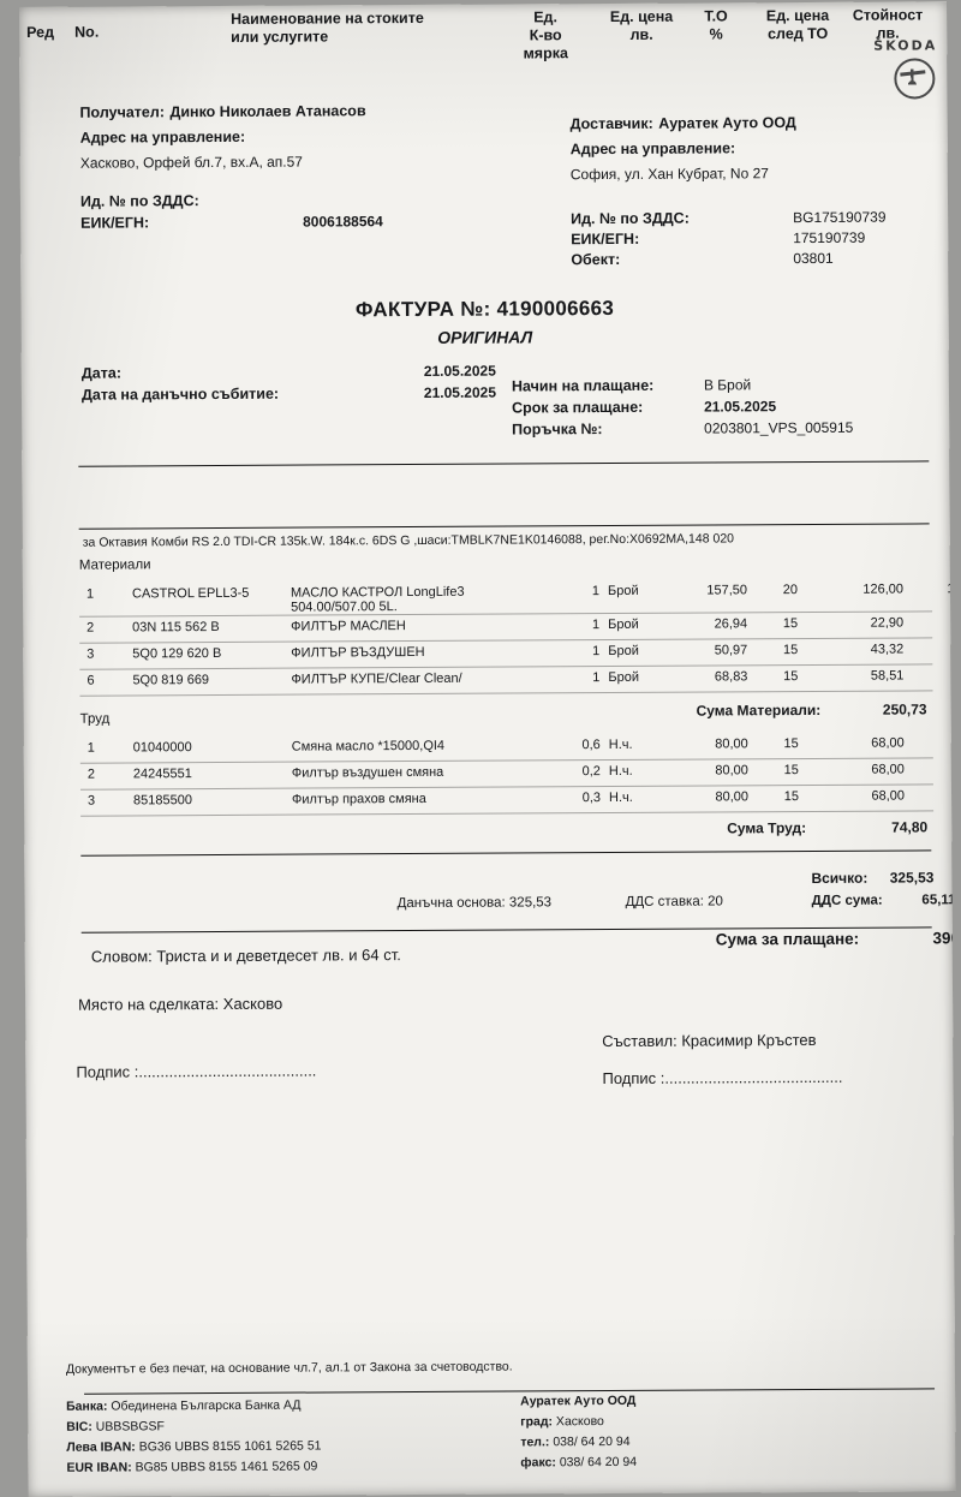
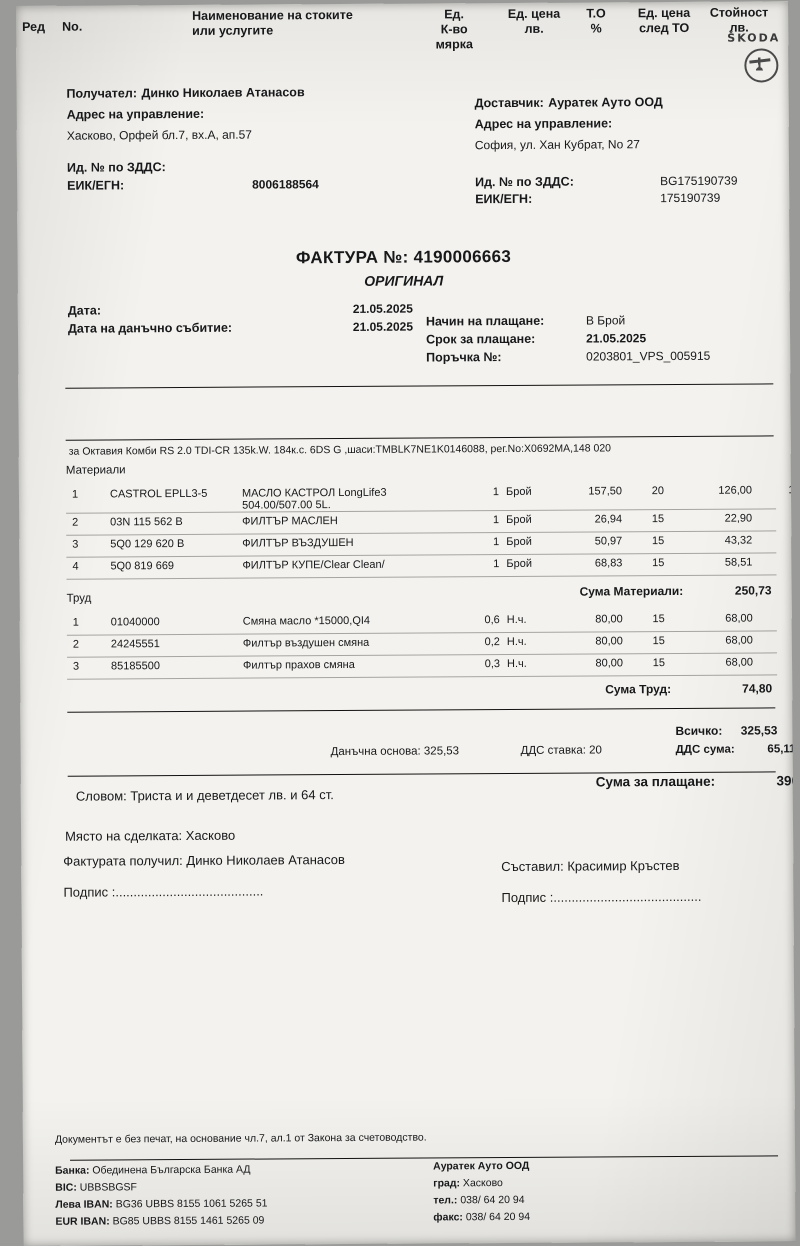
  ŠKODA
  Получател: Динко Николаев Атанасов
  Адрес на управление:
  Хасково, Орфей бл.7, вх.А, ап.57
  Ид. № по ЗДДС:
  ЕИК/ЕГН:
  8006188564
  Доставчик: Ауратек Ауто ООД
  Адрес на управление:
  София, ул. Хан Кубрат, No 27
  Ид. № по ЗДДС:
  BG175190739
  ЕИК/ЕГН:
  175190739
- Обект:
- 03801
  ФАКТУРА №: 4190006663
  ОРИГИНАЛ
  Дата:
  21.05.2025
  Дата на данъчно събитие:
  21.05.2025
  Начин на плащане:
  В Брой
  Срок за плащане:
  21.05.2025
  Поръчка №:
  0203801_VPS_005915
  Ред
  No.
  Наименование на стоките
  или услугите
  Ед.
  К-во мярка
  Ед. цена
  лв.
  Т.О
  %
  Ед. цена
  след ТО
  Стойност
  лв.
  за Октавия Комби RS 2.0 TDI-CR 135k.W. 184к.с. 6DS G ,шаси:TMBLK7NE1K0146088, рег.No:X0692MA,148 020
  Материали
  Труд
  1
  CASTROL EPLL3-5
  МАСЛО КАСТРОЛ LongLife3
  504.00/507.00 5L.
  1
  Брой
  157,50
  20
  126,00
  2
  03N 115 562 B
  ФИЛТЪР МАСЛЕН
  1
  Брой
  26,94
  15
  22,90
  3
  5Q0 129 620 B
  ФИЛТЪР ВЪЗДУШЕН
  1
  Брой
  50,97
  15
  43,32
- 6
+ 4
  5Q0 819 669
  ФИЛТЪР КУПЕ/Clear Clean/
  1
  Брой
  68,83
  15
  58,51
  1
  01040000
  Смяна масло *15000,QI4
  0,6
  Н.ч.
  80,00
  15
  68,00
  2
  24245551
  Филтър въздушен смяна
  0,2
  Н.ч.
  80,00
  15
  68,00
  3
  85185500
  Филтър прахов смяна
  0,3
  Н.ч.
  80,00
  15
  68,00
  Сума Материали:
  250,73
  Сума Труд:
  74,80
  Всичко:
  325,53
  Данъчна основа: 325,53
  ДДС ставка: 20
  ДДС сума:
  65,11
  Сума за плащане:
  Словом: Триста и и деветдесет лв. и 64 ст.
  Място на сделката: Хасково
+ Фактурата получил: Динко Николаев Атанасов
  Съставил: Красимир Кръстев
  Подпис :.........................................
  Подпис :.........................................
  Документът е без печат, на основание чл.7, ал.1 от Закона за счетоводство.
  Банка: Обединена Българска Банка АД
  BIC: UBBSBGSF
  Лева IBAN: BG36 UBBS 8155 1061 5265 51
  EUR IBAN: BG85 UBBS 8155 1461 5265 09
  Ауратек Ауто ООД
  град: Хасково
  тел.: 038/ 64 20 94
  факс: 038/ 64 20 94
